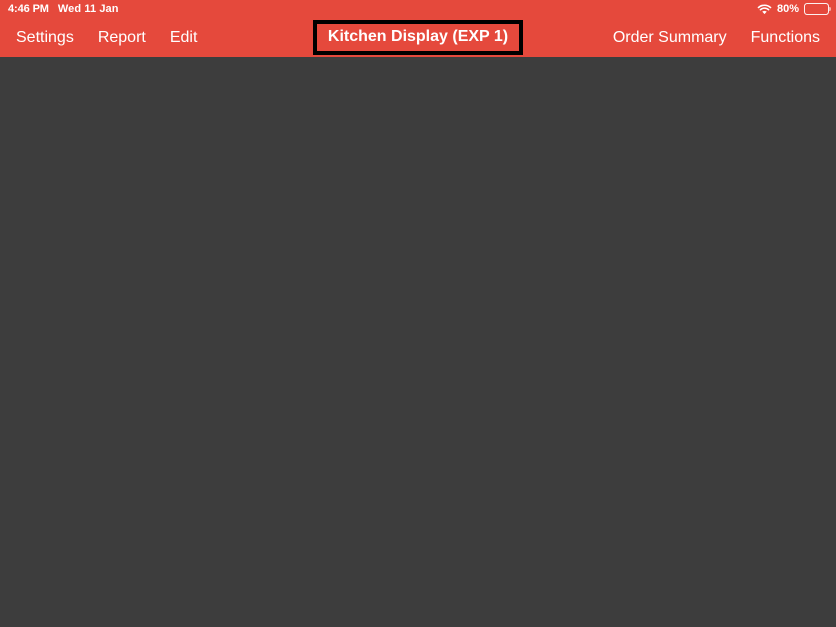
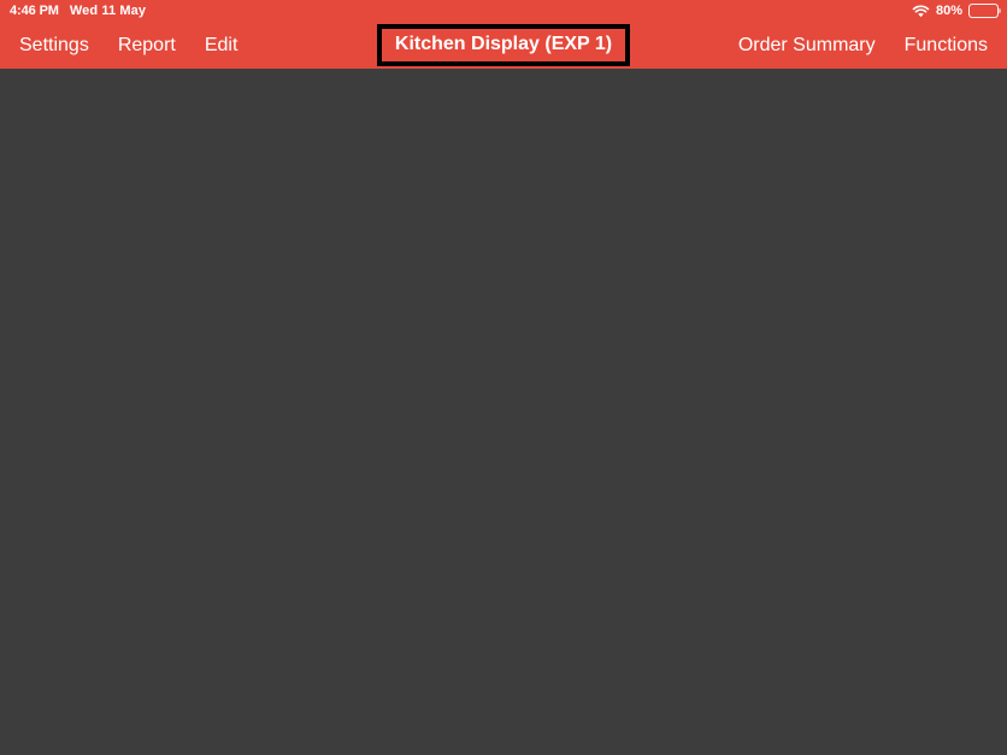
  4:46 PM
- Wed 11 Jan
+ Wed 11 May
  80%
  Settings
  Report
  Edit
  Kitchen Display (EXP 1)
  Order Summary
  Functions
